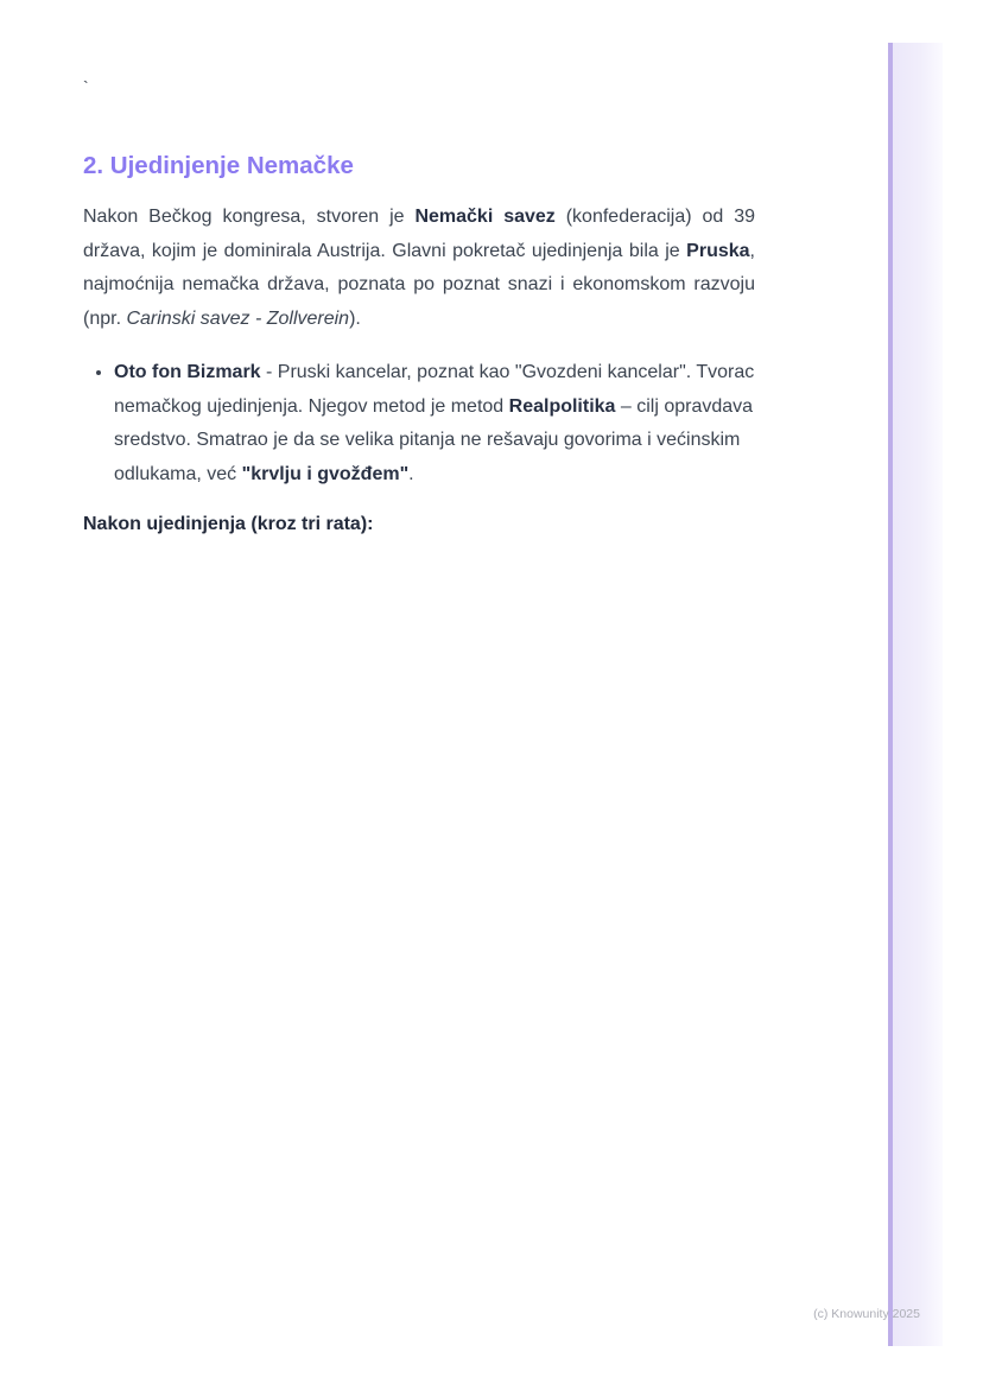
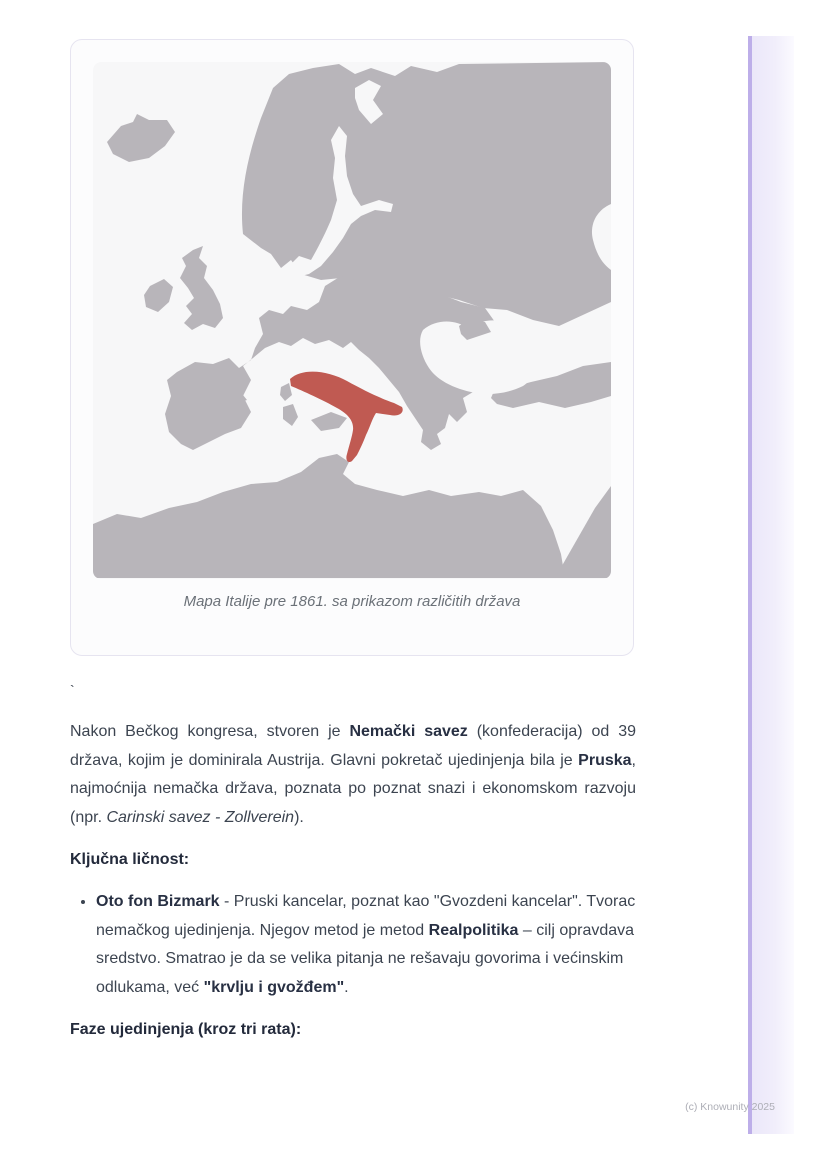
+ Mapa Italije pre 1861. sa prikazom različitih država
  `
- 2. Ujedinjenje Nemačke
  Nakon Bečkog kongresa, stvoren je Nemački savez (konfederacija) od 39 država, kojim je dominirala Austrija. Glavni pokretač ujedinjenja bila je Pruska, najmoćnija nemačka država, poznata po poznat snazi i ekonomskom razvoju (npr. Carinski savez - Zollverein).
+ Ključna ličnost:
  Oto fon Bizmark - Pruski kancelar, poznat kao "Gvozdeni kancelar". Tvorac nemačkog ujedinjenja. Njegov metod je metod Realpolitika – cilj opravdava sredstvo. Smatrao je da se velika pitanja ne rešavaju govorima i većinskim odlukama, već "krvlju i gvožđem".
- Nakon ujedinjenja (kroz tri rata):
+ Faze ujedinjenja (kroz tri rata):
  (c) Knowunity 2025
